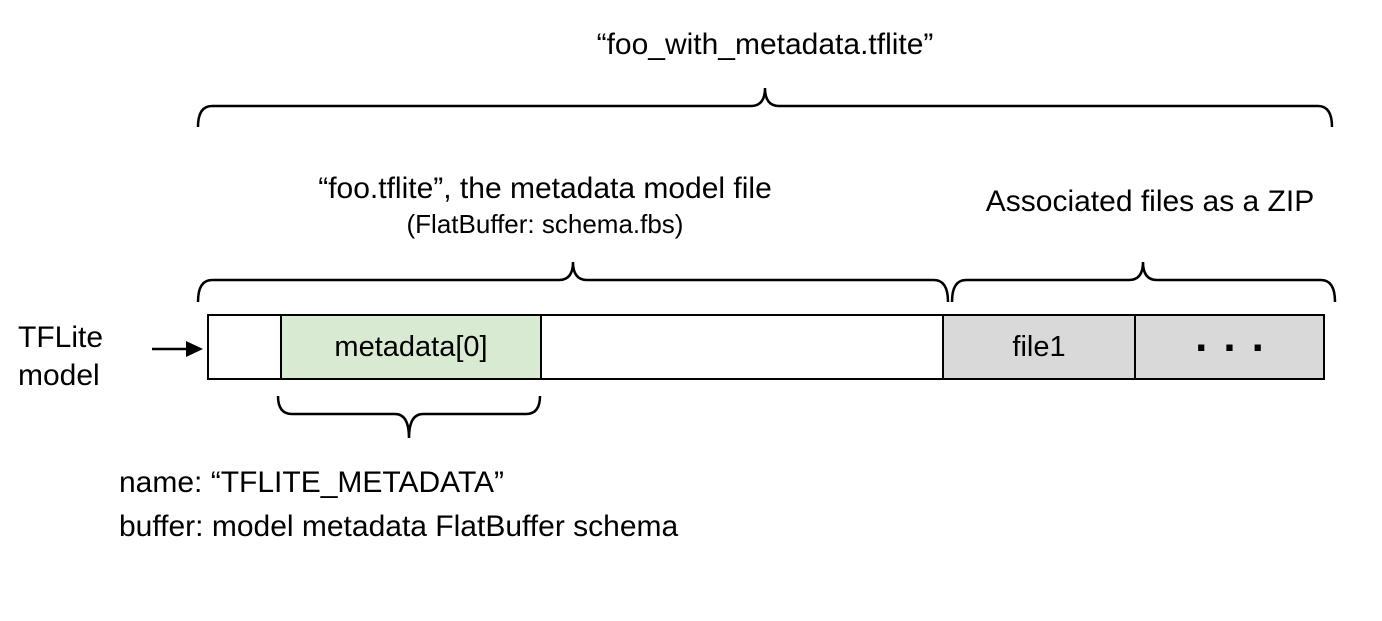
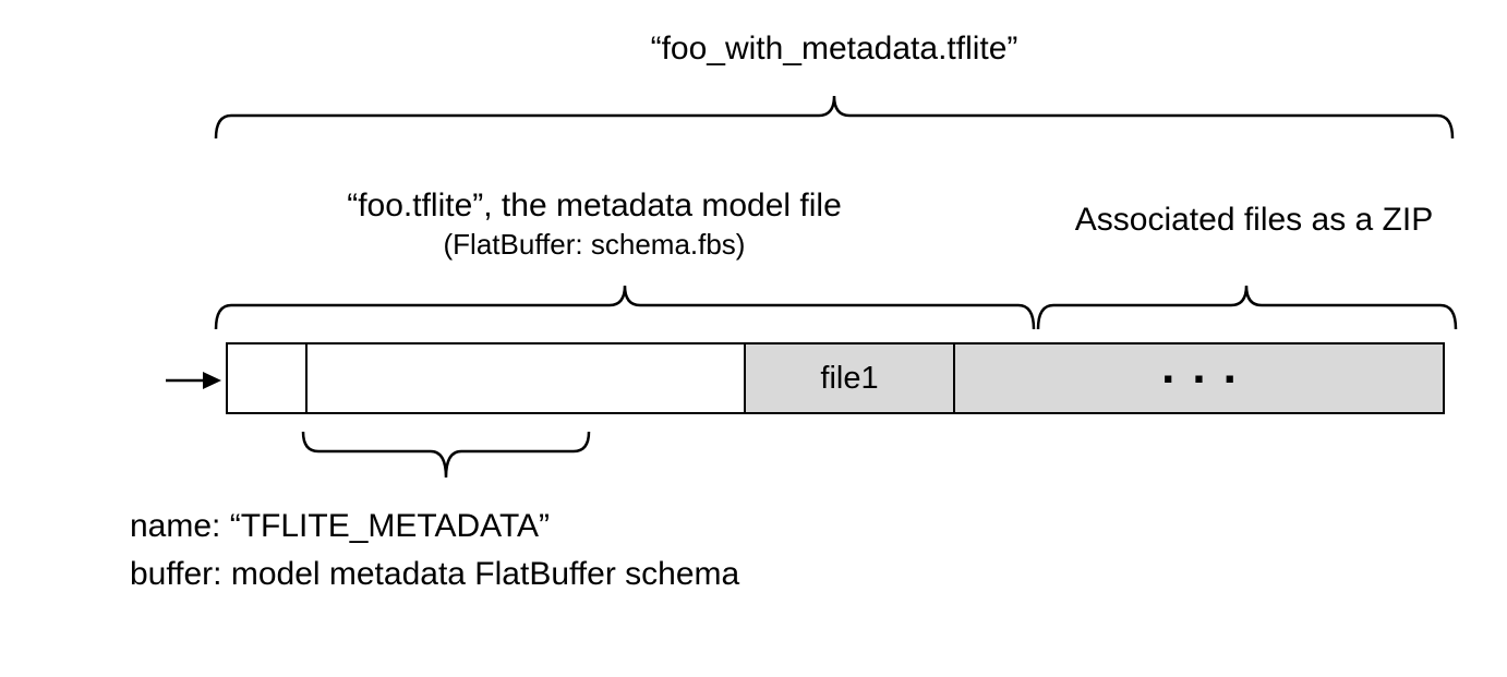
  “foo_with_metadata.tflite”
  “foo.tflite”, the metadata model file
  (FlatBuffer: schema.fbs)
  Associated files as a ZIP
- TFLite
- model
- metadata[0]
  file1
  ...
  name: “TFLITE_METADATA”
  buffer: model metadata FlatBuffer schema
